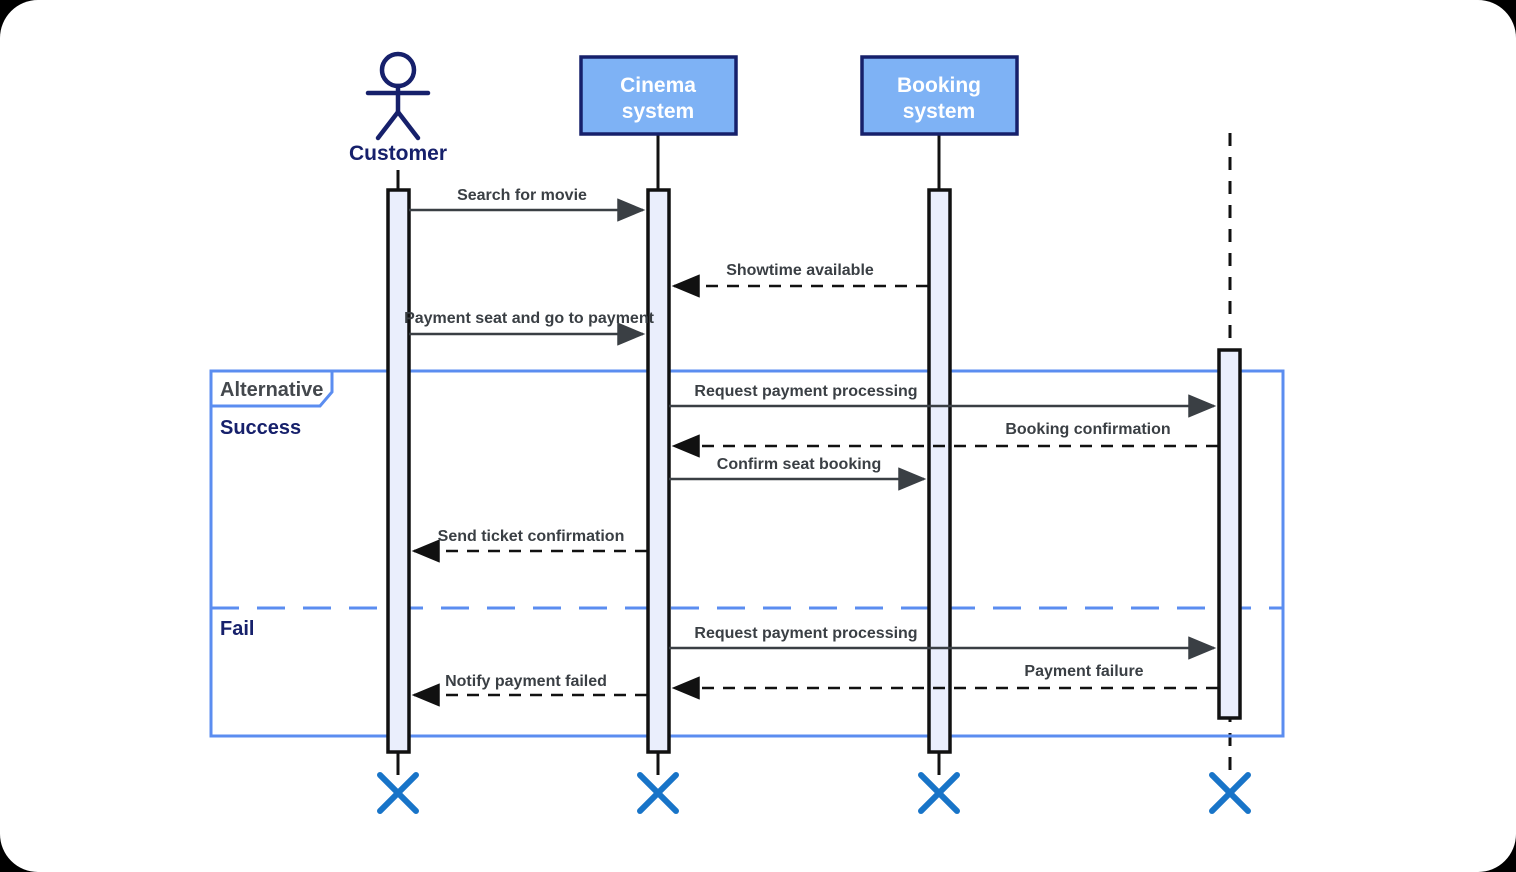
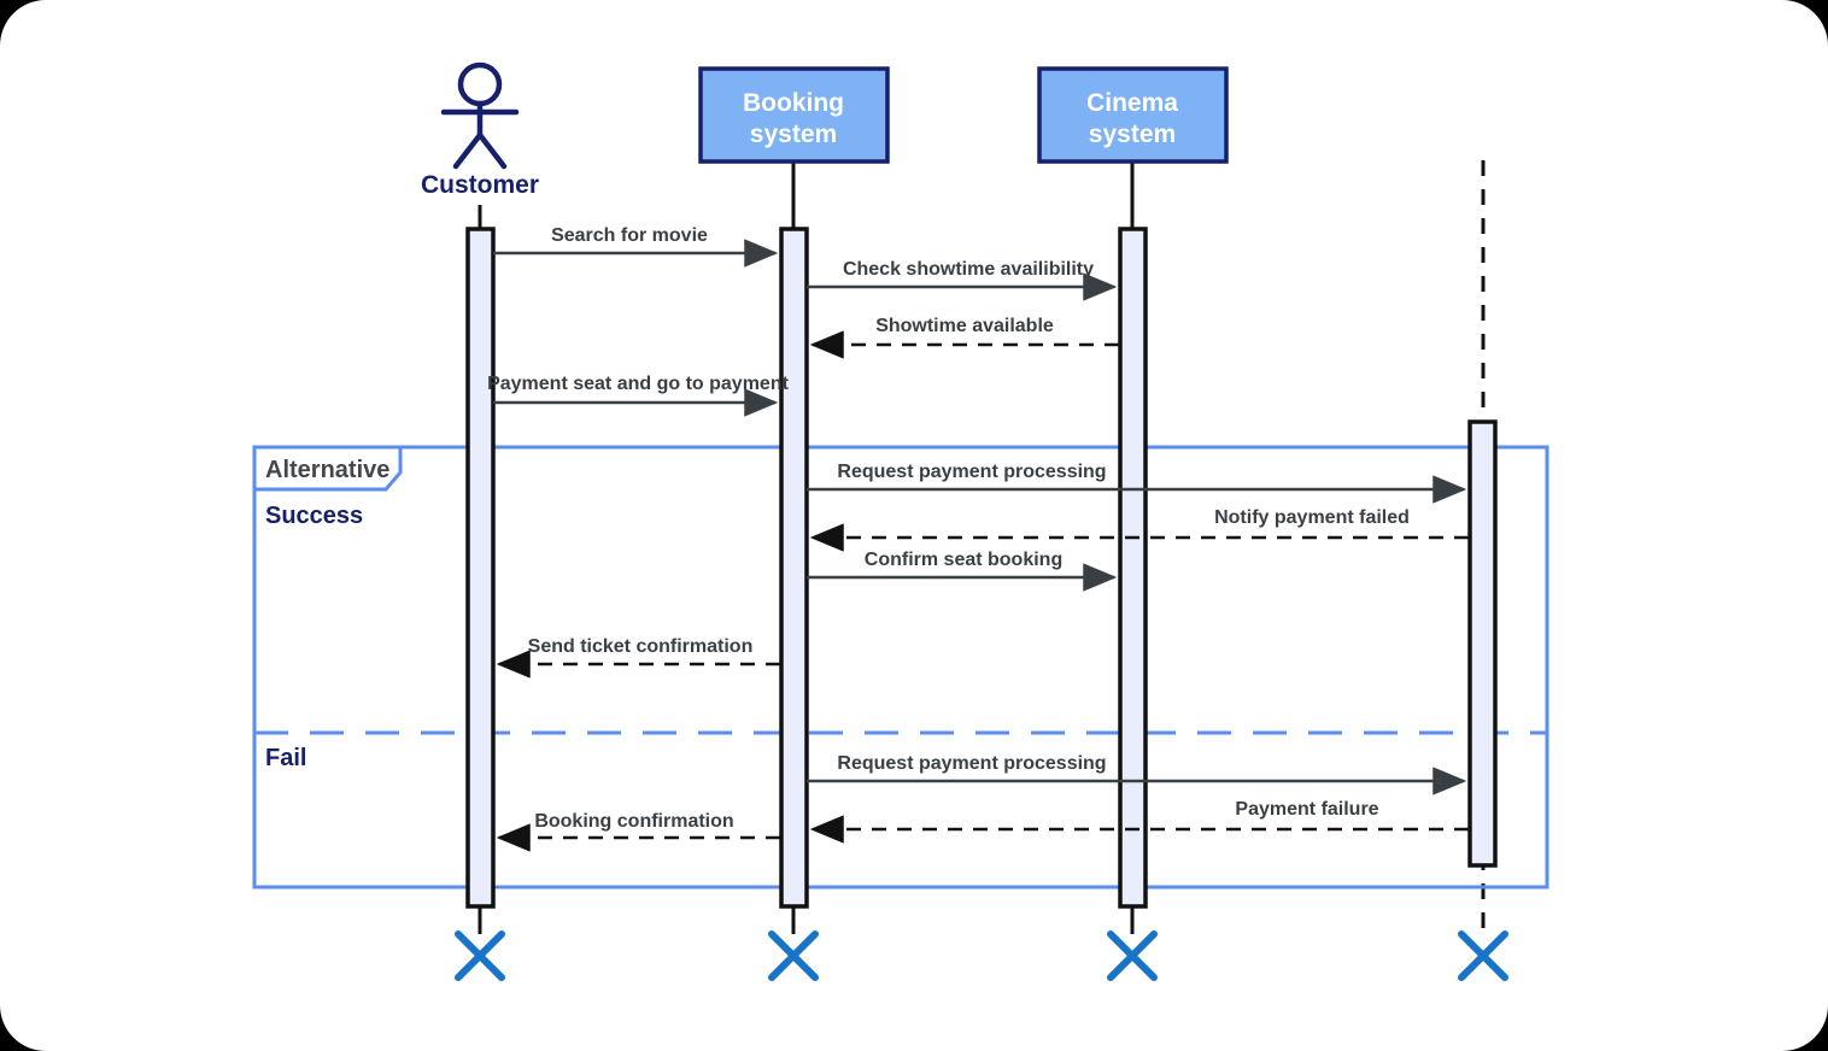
  Alternative
  Success
  Fail
  Search for movie
+ Check showtime availibility
  Showtime available
  Payment seat and go to payment
  Request payment processing
- Booking confirmation
+ Notify payment failed
  Confirm seat booking
  Send ticket confirmation
  Request payment processing
  Payment failure
- Notify payment failed
+ Booking confirmation
  Customer
- Cinema
+ Booking
  system
- Booking
+ Cinema
  system
